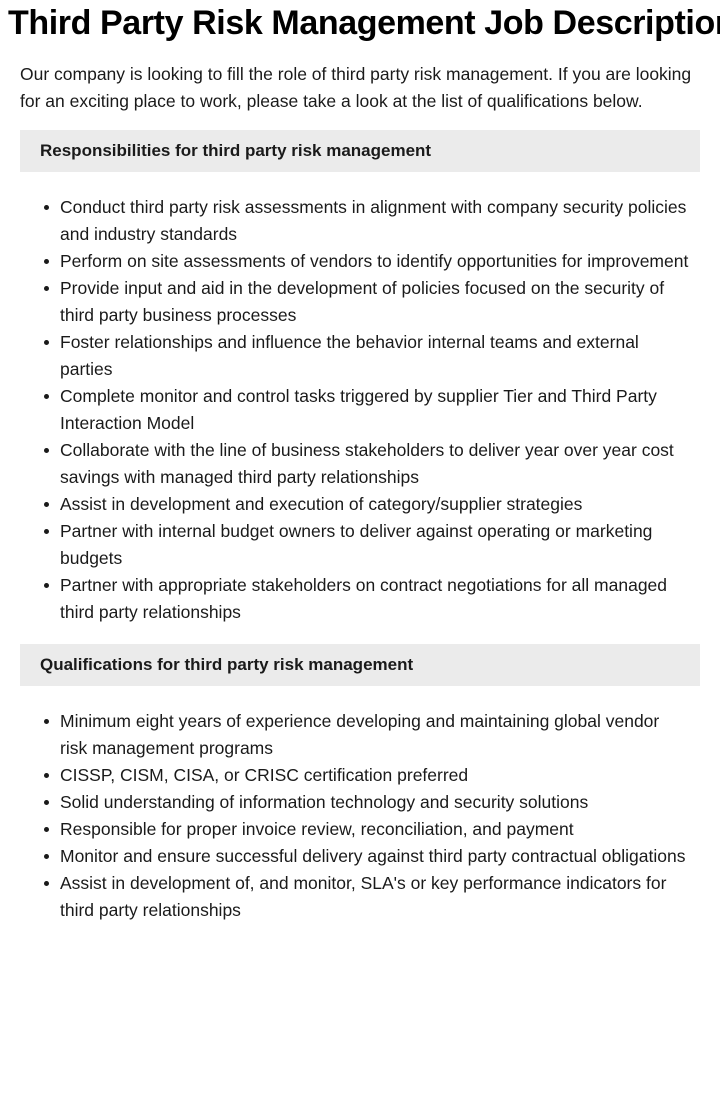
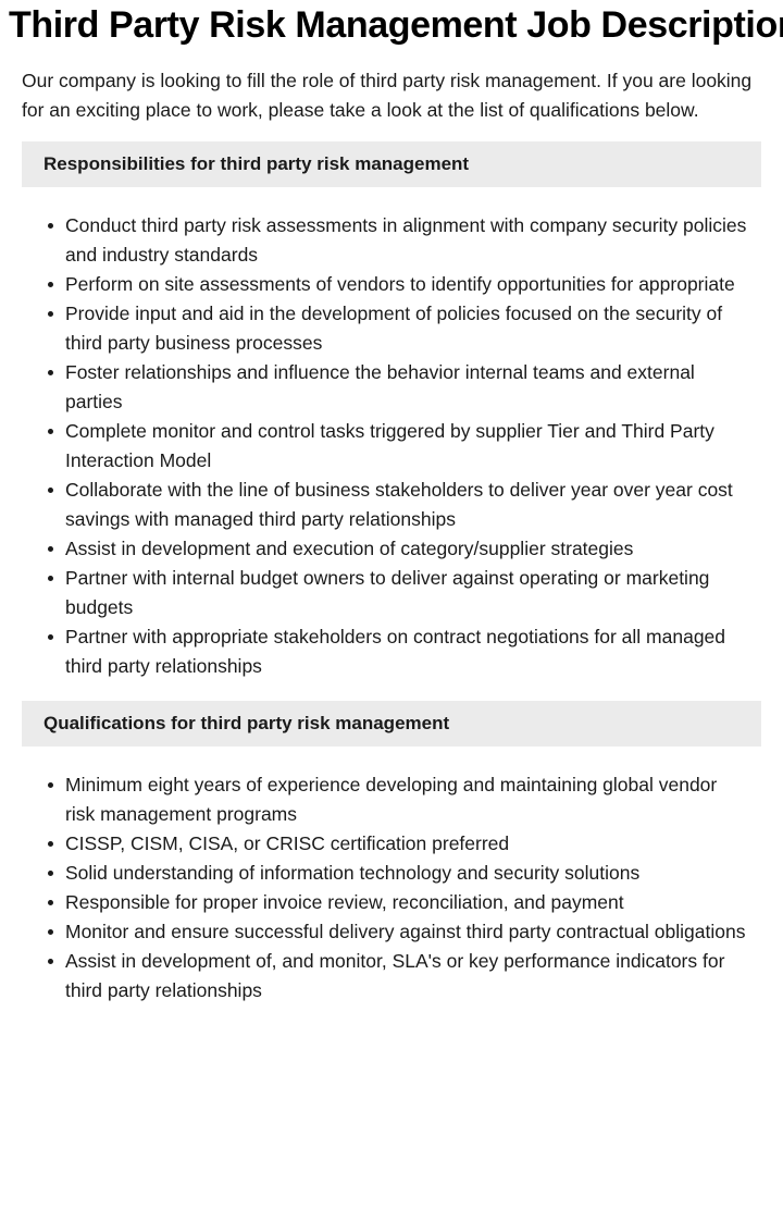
  Third Party Risk Management Job Descriptio
  Our company is looking to fill the role of third party risk management. If you are looking for an exciting place to work, please take a look at the list of qualifications below.
  Responsibilities for third party risk management
  Conduct third party risk assessments in alignment with company security policies and industry standards
- Perform on site assessments of vendors to identify opportunities for improvement
+ Perform on site assessments of vendors to identify opportunities for appropriate
  Provide input and aid in the development of policies focused on the security of third party business processes
  Foster relationships and influence the behavior internal teams and external parties
  Complete monitor and control tasks triggered by supplier Tier and Third Party Interaction Model
  Collaborate with the line of business stakeholders to deliver year over year cost savings with managed third party relationships
  Assist in development and execution of category/supplier strategies
  Partner with internal budget owners to deliver against operating or marketing budgets
  Partner with appropriate stakeholders on contract negotiations for all managed third party relationships
  Qualifications for third party risk management
  Minimum eight years of experience developing and maintaining global vendor risk management programs
  CISSP, CISM, CISA, or CRISC certification preferred
  Solid understanding of information technology and security solutions
  Responsible for proper invoice review, reconciliation, and payment
  Monitor and ensure successful delivery against third party contractual obligations
  Assist in development of, and monitor, SLA's or key performance indicators for third party relationships
